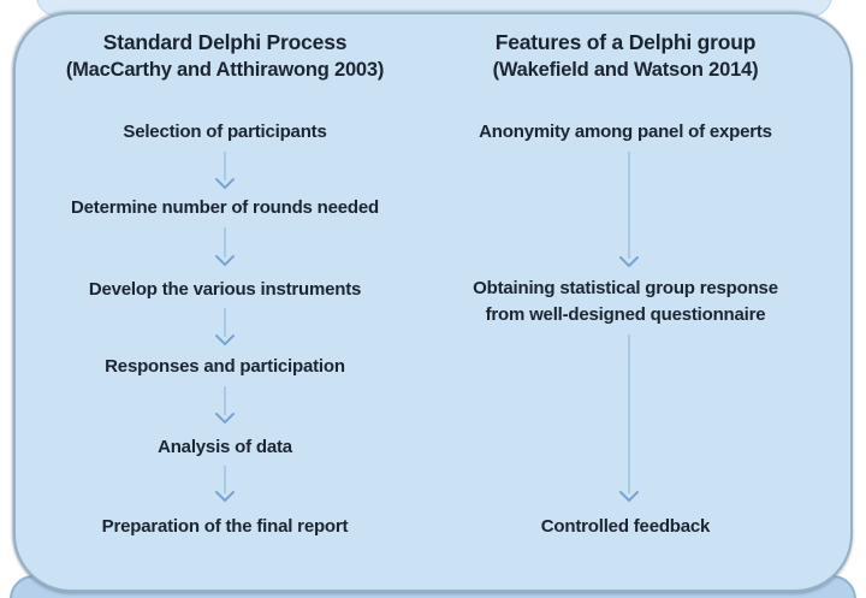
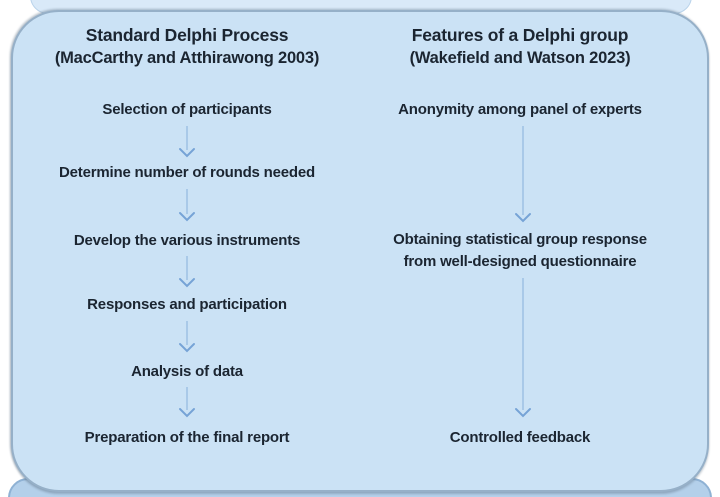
  Standard Delphi Process
  (MacCarthy and Atthirawong 2003)
  Selection of participants
  Determine number of rounds needed
  Develop the various instruments
  Responses and participation
  Analysis of data
  Preparation of the final report
  Features of a Delphi group
- (Wakefield and Watson 2014)
+ (Wakefield and Watson 2023)
  Anonymity among panel of experts
  Obtaining statistical group response from well-designed questionnaire
  Controlled feedback
